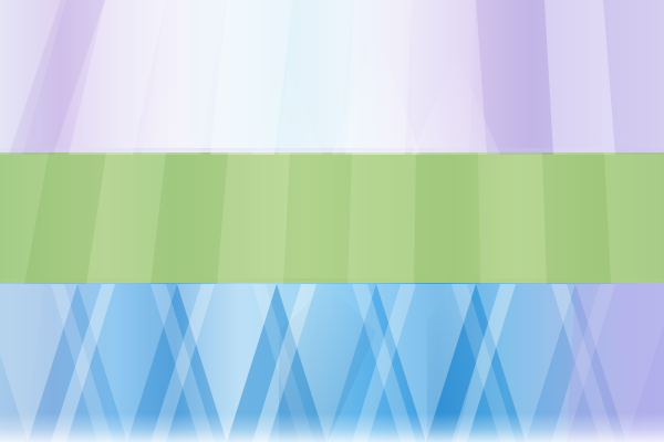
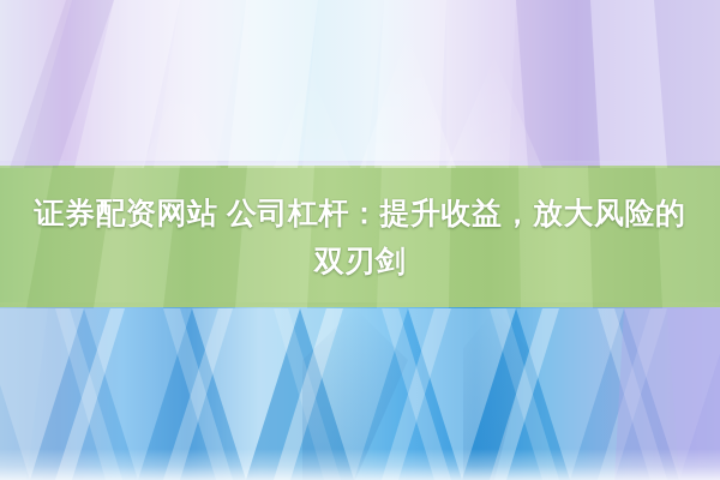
+ 证券配资网站 公司杠杆：提升收益，放大风险的双刃剑
